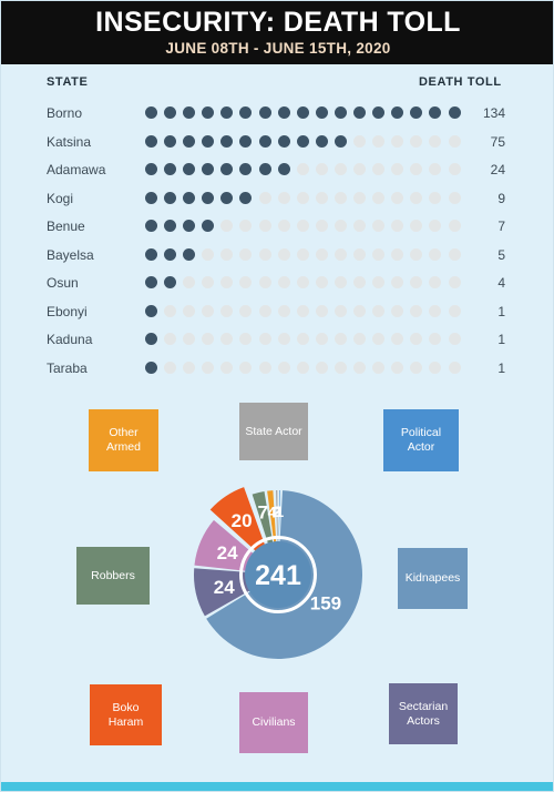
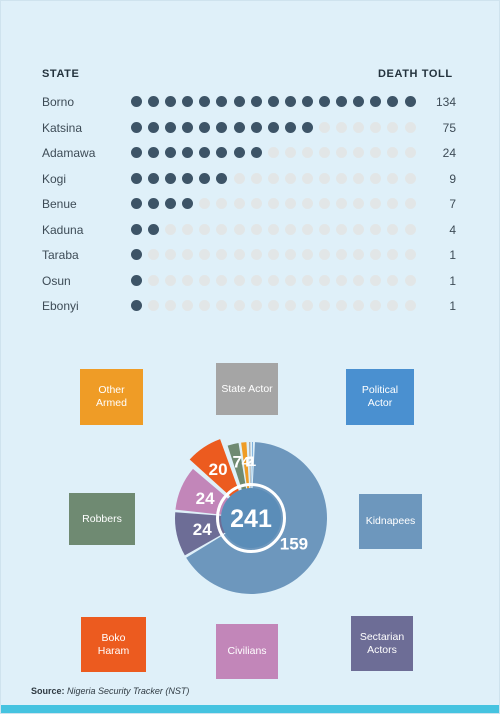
- INSECURITY: DEATH TOLL
- JUNE 08TH - JUNE 15TH, 2020
  STATE
  DEATH TOLL
  Borno
  134
  Katsina
  75
  Adamawa
  24
  Kogi
  9
  Benue
  7
- Bayelsa
- 5
- Osun
+ Kaduna
  4
- Ebonyi
+ Taraba
  1
- Kaduna
+ Osun
  1
- Taraba
+ Ebonyi
  1
  159
  24
  24
  20
  7
  4
  2
  1
  241
  Other Armed
  State Actor
  Political Actor
  Robbers
  Kidnapees
  Boko Haram
  Civilians
  Sectarian Actors
+ Source: Nigeria Security Tracker (NST)
